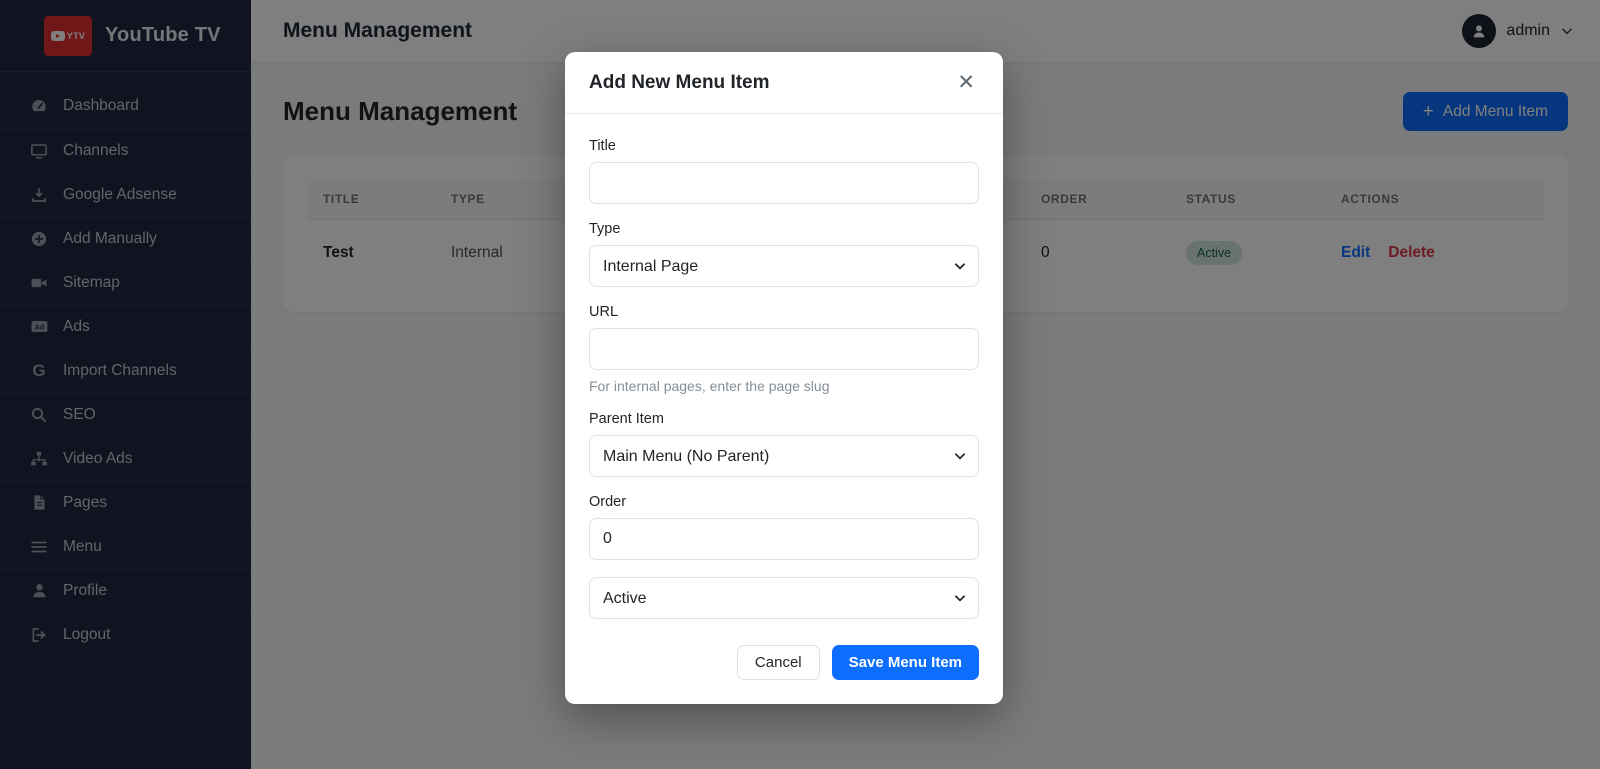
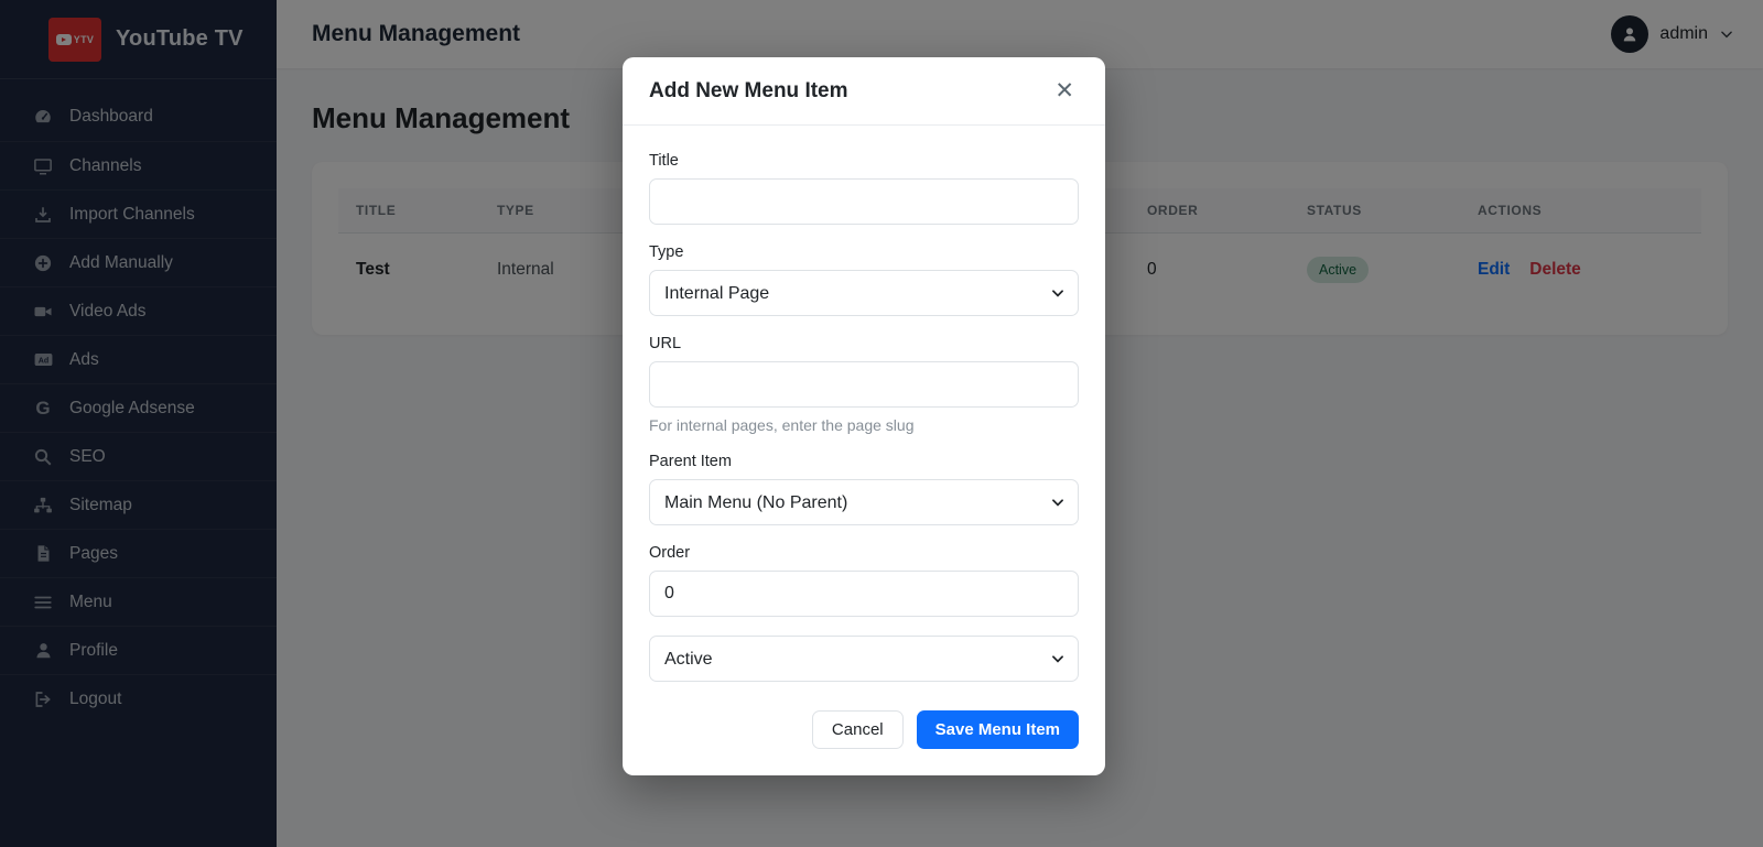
  YTV
  YouTube TV
  Dashboard
  Channels
- Google Adsense
+ Import Channels
  Add Manually
- Sitemap
+ Video Ads
  Ad
  Ads
  G
- Import Channels
+ Google Adsense
  SEO
- Video Ads
+ Sitemap
  Pages
  Menu
  Profile
  Logout
  Menu Management
  admin
  Menu Management
- +
- Add Menu Item
  TITLE
  TYPE
  ORDER
  STATUS
  ACTIONS
  Test
  Internal
  0
  Active
  Edit
  Delete
  Add New Menu Item
  ✕
  Title
  Type
  Internal Page
  URL
  For internal pages, enter the page slug
  Parent Item
  Main Menu (No Parent)
  Order
  0
  Active
  Cancel
  Save Menu Item
